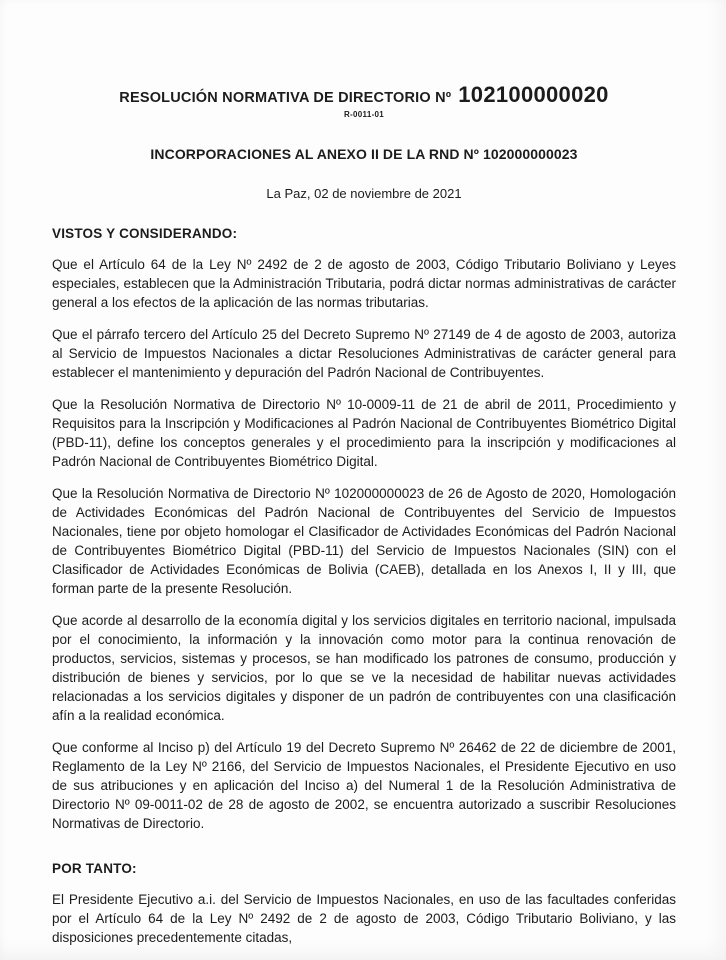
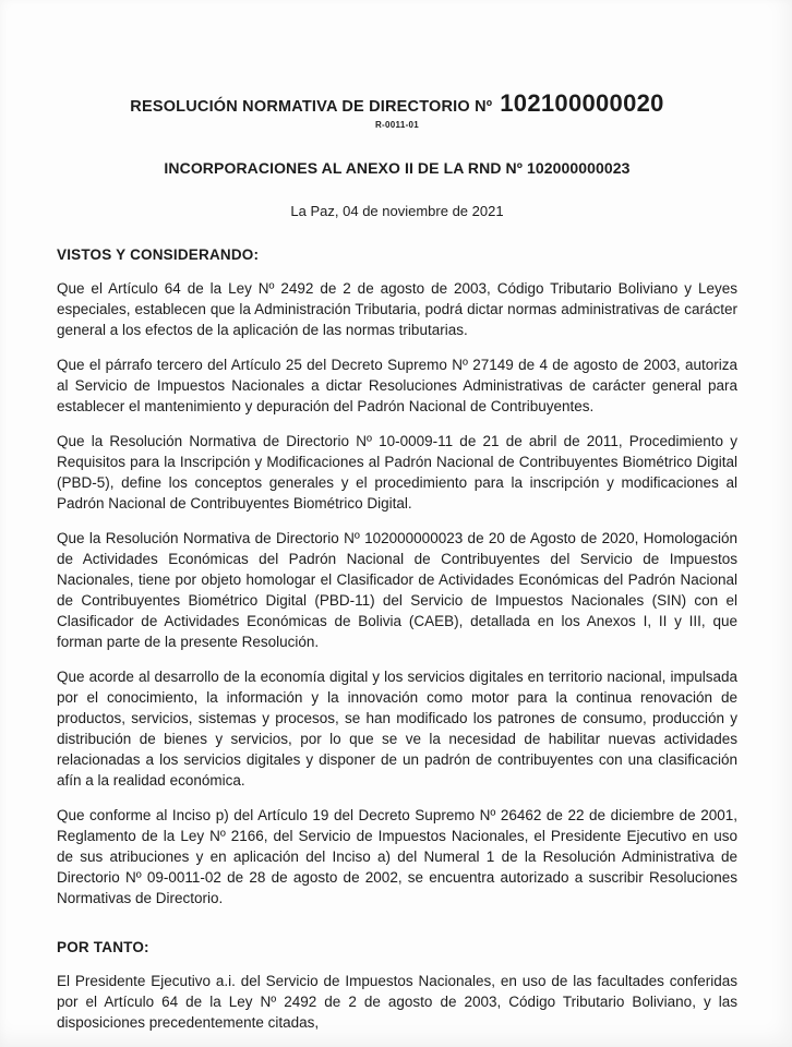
  RESOLUCIÓN NORMATIVA DE DIRECTORIO Nº
  102100000020
  R-0011-01
  INCORPORACIONES AL ANEXO II DE LA RND Nº 102000000023
- La Paz, 02 de noviembre de 2021
+ La Paz, 04 de noviembre de 2021
  VISTOS Y CONSIDERANDO:
  Que el Artículo 64 de la Ley Nº 2492 de 2 de agosto de 2003, Código Tributario Boliviano y Leyes especiales, establecen que la Administración Tributaria, podrá dictar normas administrativas de carácter general a los efectos de la aplicación de las normas tributarias.
  Que el párrafo tercero del Artículo 25 del Decreto Supremo Nº 27149 de 4 de agosto de 2003, autoriza al Servicio de Impuestos Nacionales a dictar Resoluciones Administrativas de carácter general para establecer el mantenimiento y depuración del Padrón Nacional de Contribuyentes.
- Que la Resolución Normativa de Directorio Nº 10-0009-11 de 21 de abril de 2011, Procedimiento y Requisitos para la Inscripción y Modificaciones al Padrón Nacional de Contribuyentes Biométrico Digital (PBD-11), define los conceptos generales y el procedimiento para la inscripción y modificaciones al Padrón Nacional de Contribuyentes Biométrico Digital.
+ Que la Resolución Normativa de Directorio Nº 10-0009-11 de 21 de abril de 2011, Procedimiento y Requisitos para la Inscripción y Modificaciones al Padrón Nacional de Contribuyentes Biométrico Digital (PBD-5), define los conceptos generales y el procedimiento para la inscripción y modificaciones al Padrón Nacional de Contribuyentes Biométrico Digital.
- Que la Resolución Normativa de Directorio Nº 102000000023 de 26 de Agosto de 2020, Homologación de Actividades Económicas del Padrón Nacional de Contribuyentes del Servicio de Impuestos Nacionales, tiene por objeto homologar el Clasificador de Actividades Económicas del Padrón Nacional de Contribuyentes Biométrico Digital (PBD-11) del Servicio de Impuestos Nacionales (SIN) con el Clasificador de Actividades Económicas de Bolivia (CAEB), detallada en los Anexos I, II y III, que forman parte de la presente Resolución.
+ Que la Resolución Normativa de Directorio Nº 102000000023 de 20 de Agosto de 2020, Homologación de Actividades Económicas del Padrón Nacional de Contribuyentes del Servicio de Impuestos Nacionales, tiene por objeto homologar el Clasificador de Actividades Económicas del Padrón Nacional de Contribuyentes Biométrico Digital (PBD-11) del Servicio de Impuestos Nacionales (SIN) con el Clasificador de Actividades Económicas de Bolivia (CAEB), detallada en los Anexos I, II y III, que forman parte de la presente Resolución.
  Que acorde al desarrollo de la economía digital y los servicios digitales en territorio nacional, impulsada por el conocimiento, la información y la innovación como motor para la continua renovación de productos, servicios, sistemas y procesos, se han modificado los patrones de consumo, producción y distribución de bienes y servicios, por lo que se ve la necesidad de habilitar nuevas actividades relacionadas a los servicios digitales y disponer de un padrón de contribuyentes con una clasificación afín a la realidad económica.
  Que conforme al Inciso p) del Artículo 19 del Decreto Supremo Nº 26462 de 22 de diciembre de 2001, Reglamento de la Ley Nº 2166, del Servicio de Impuestos Nacionales, el Presidente Ejecutivo en uso de sus atribuciones y en aplicación del Inciso a) del Numeral 1 de la Resolución Administrativa de Directorio Nº 09-0011-02 de 28 de agosto de 2002, se encuentra autorizado a suscribir Resoluciones Normativas de Directorio.
  POR TANTO:
  El Presidente Ejecutivo a.i. del Servicio de Impuestos Nacionales, en uso de las facultades conferidas por el Artículo 64 de la Ley Nº 2492 de 2 de agosto de 2003, Código Tributario Boliviano, y las disposiciones precedentemente citadas,
